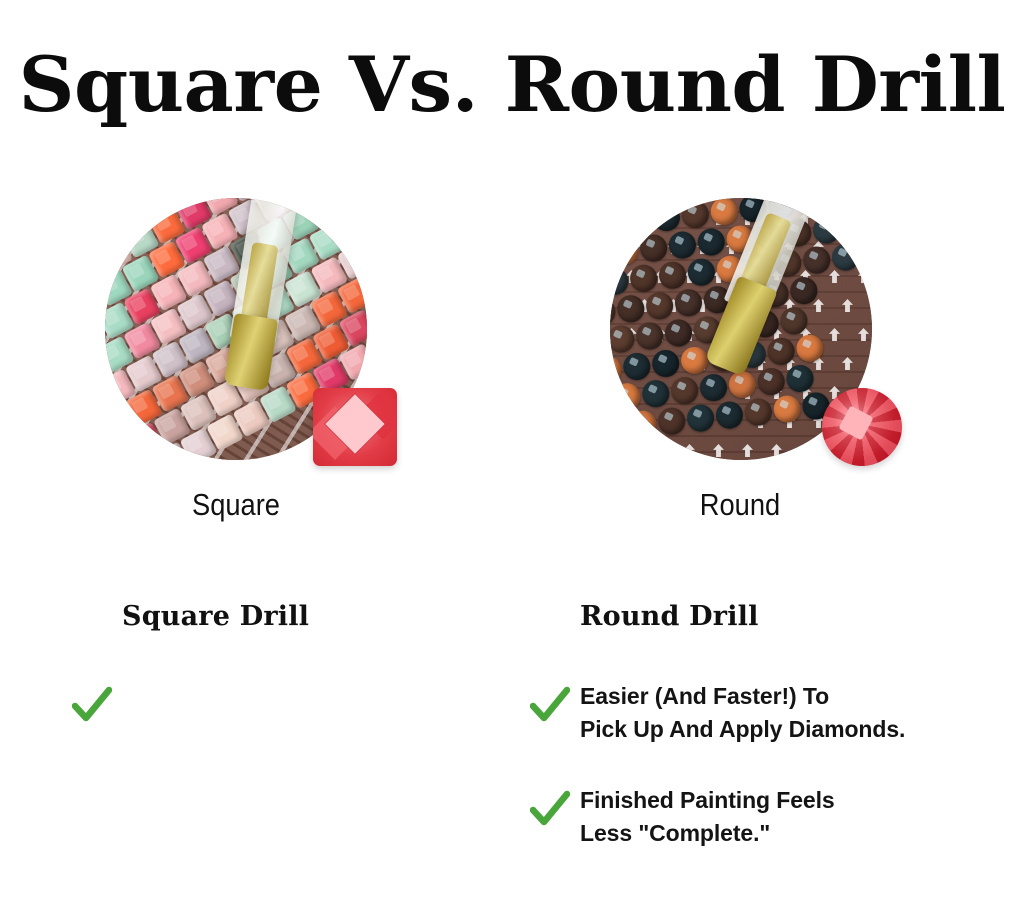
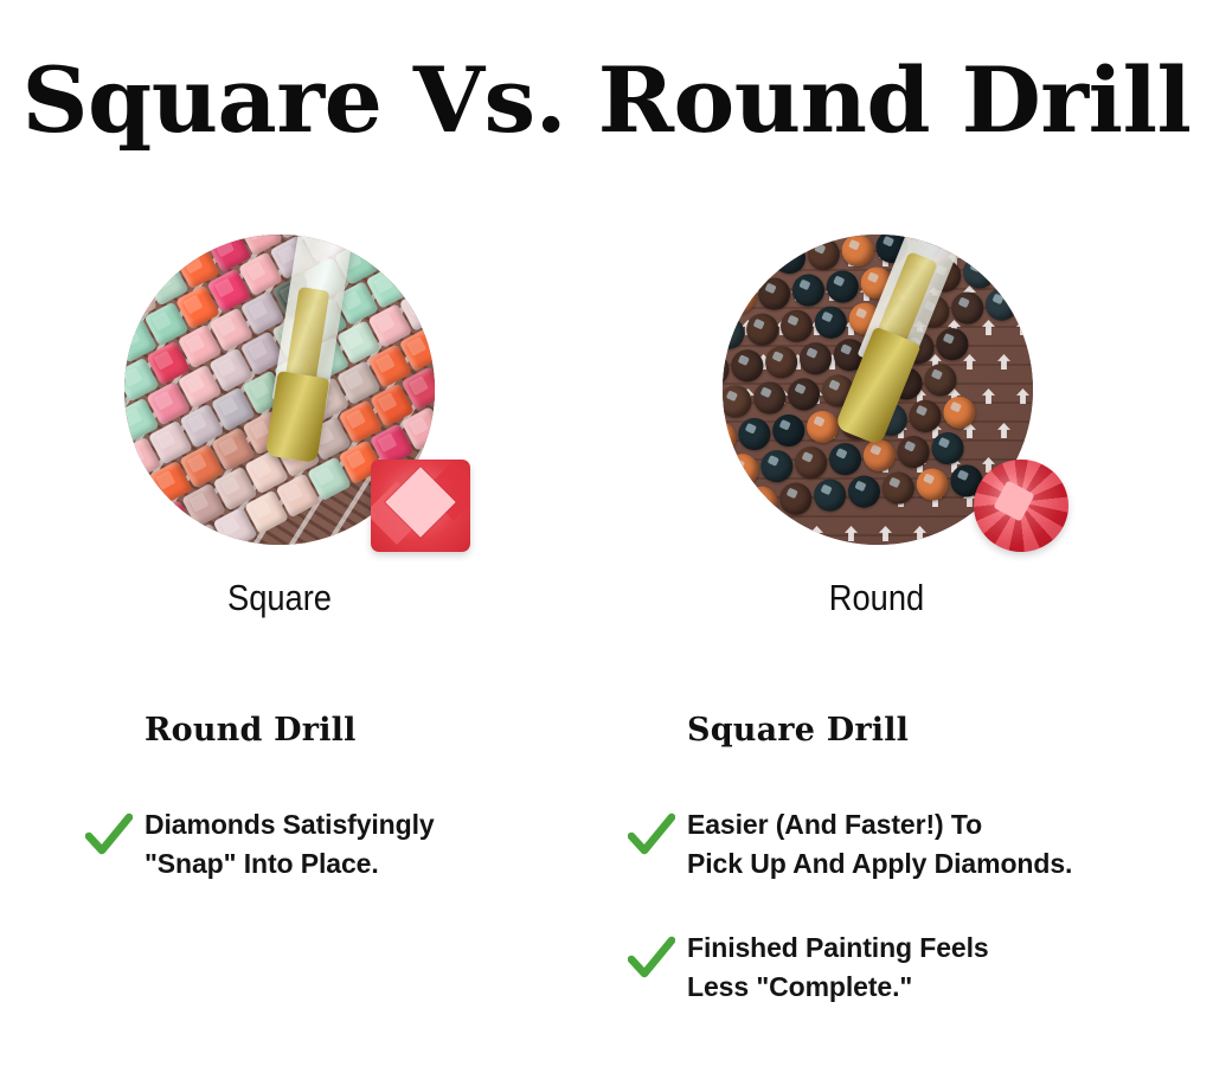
  Square Vs. Round Drill
  Square
  Round
- Square Drill
+ Round Drill
+ Diamonds Satisfyingly
+ "Snap" Into Place.
- Round Drill
+ Square Drill
  Easier (And Faster!) To
  Pick Up And Apply Diamonds.
  Finished Painting Feels
  Less "Complete."
